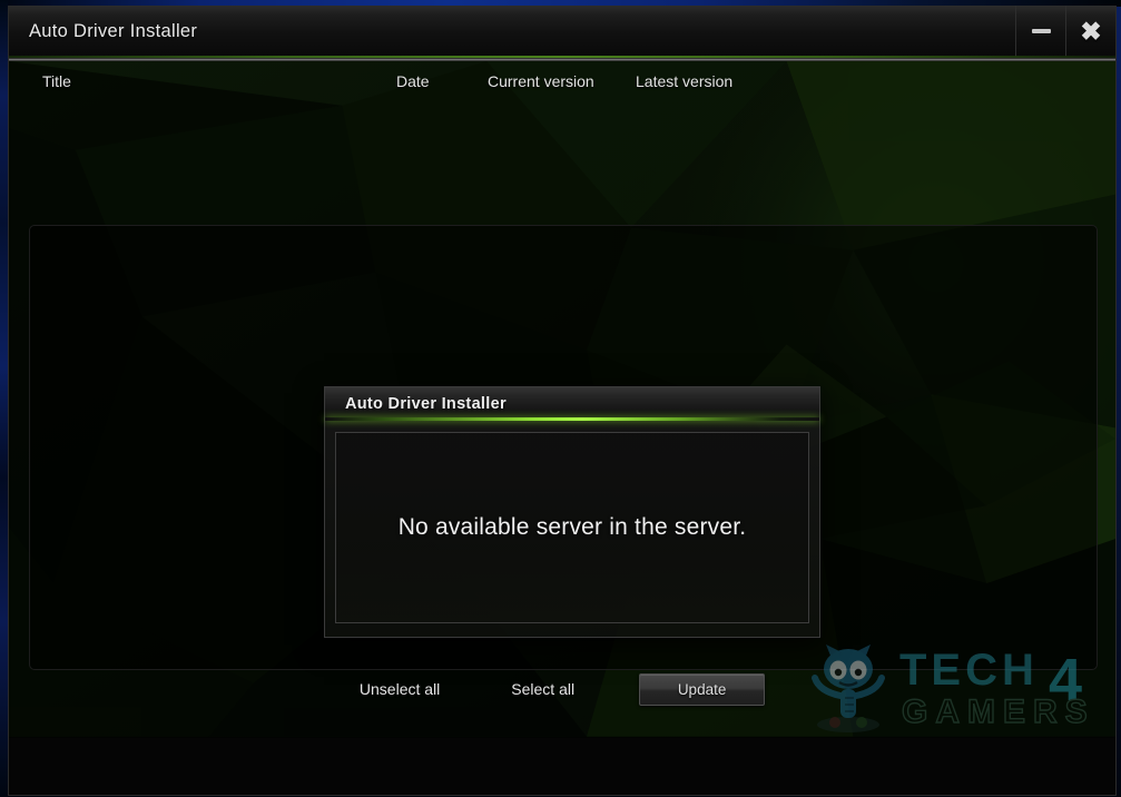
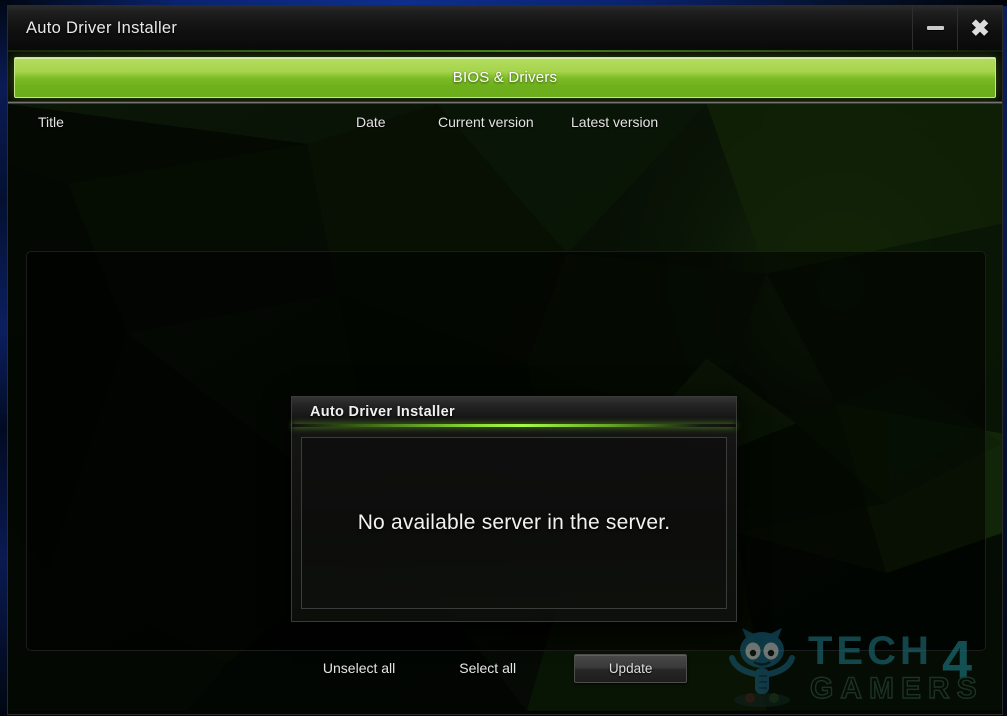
  Auto Driver Installer
  ✖
+ BIOS & Drivers
  Title
  Date
  Current version
  Latest version
  Unselect all
  Select all
  Update
  TECH
  4
  GAMERS
  Auto Driver Installer
  No available server in the server.
